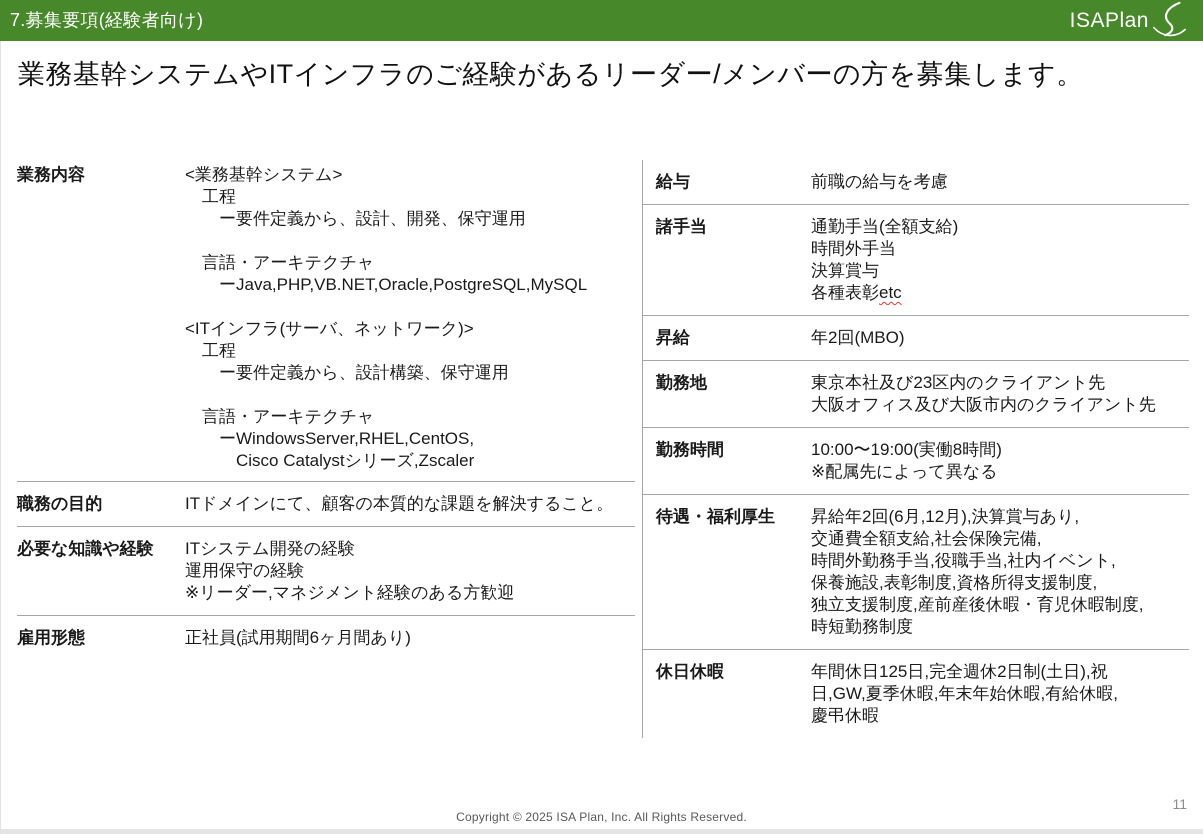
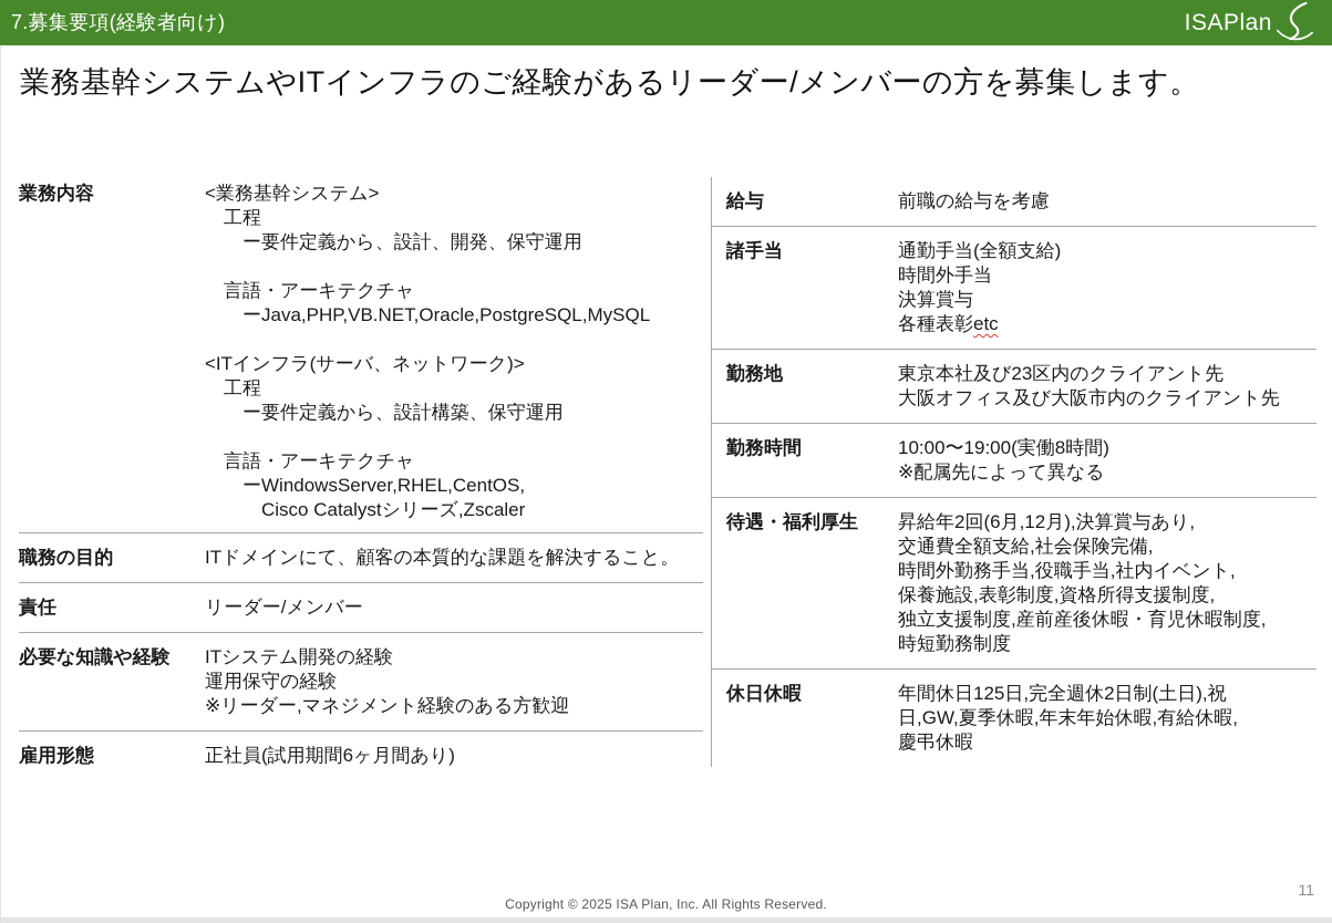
  7.募集要項(経験者向け)
  ISAPlan
  業務基幹システムやITインフラのご経験があるリーダー/メンバーの方を募集します。
  業務内容
  <業務基幹システム> 工程 ー要件定義から、設計、開発、保守運用 言語・アーキテクチャ ーJava,PHP,VB.NET,Oracle,PostgreSQL,MySQL <ITインフラ(サーバ、ネットワーク)> 工程 ー要件定義から、設計構築、保守運用 言語・アーキテクチャ ーWindowsServer,RHEL,CentOS, Cisco Catalystシリーズ,Zscaler
  職務の目的
  ITドメインにて、顧客の本質的な課題を解決すること。
+ 責任
+ リーダー/メンバー
  必要な知識や経験
  ITシステム開発の経験 運用保守の経験 ※リーダー,マネジメント経験のある方歓迎
  雇用形態
  正社員(試用期間6ヶ月間あり)
  給与
  前職の給与を考慮
  諸手当
  通勤手当(全額支給) 時間外手当 決算賞与 各種表彰etc
- 昇給
- 年2回(MBO)
  勤務地
  東京本社及び23区内のクライアント先 大阪オフィス及び大阪市内のクライアント先
  勤務時間
  10:00〜19:00(実働8時間) ※配属先によって異なる
  待遇・福利厚生
  昇給年2回(6月,12月),決算賞与あり, 交通費全額支給,社会保険完備, 時間外勤務手当,役職手当,社内イベント, 保養施設,表彰制度,資格所得支援制度, 独立支援制度,産前産後休暇・育児休暇制度, 時短勤務制度
  休日休暇
  年間休日125日,完全週休2日制(土日),祝 日,GW,夏季休暇,年末年始休暇,有給休暇, 慶弔休暇
  Copyright © 2025 ISA Plan, Inc. All Rights Reserved.
  11
